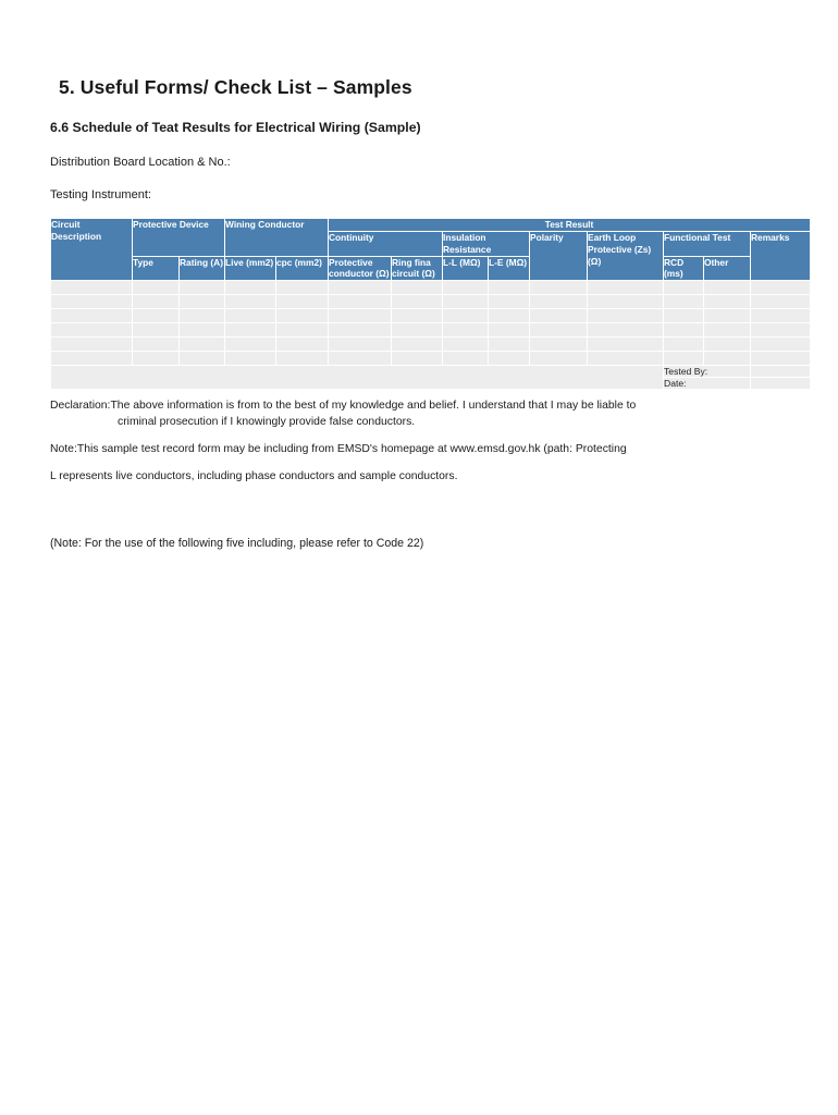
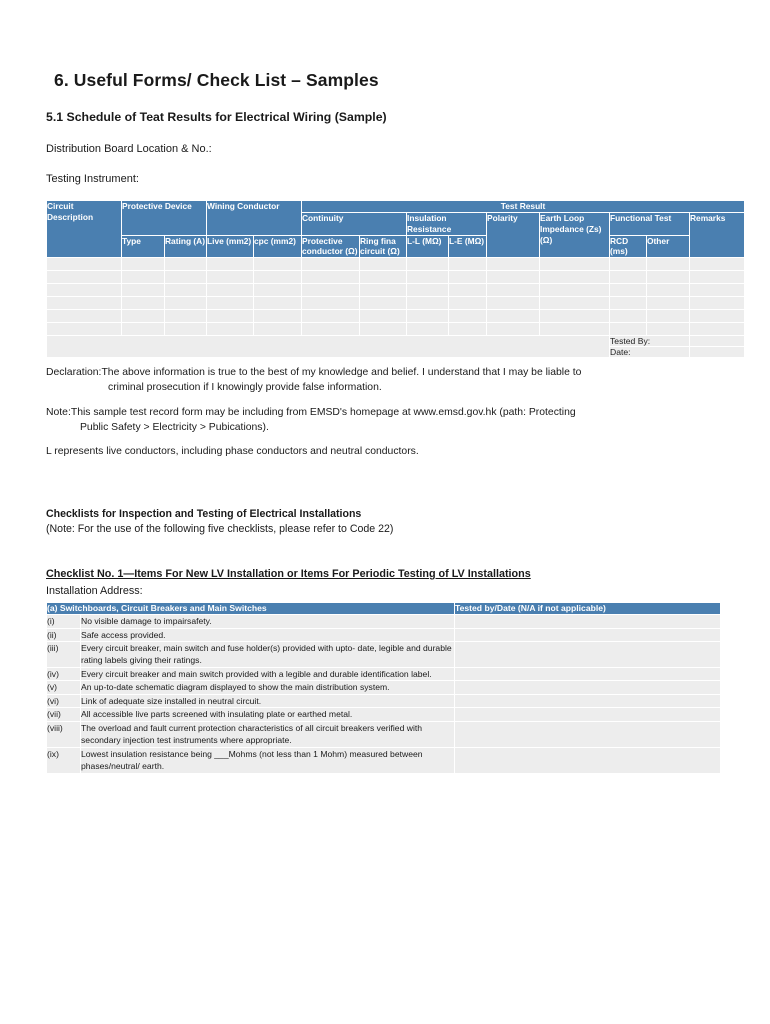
- 5. Useful Forms/ Check List – Samples
+ 6. Useful Forms/ Check List – Samples
- 6.6 Schedule of Teat Results for Electrical Wiring (Sample)
+ 5.1 Schedule of Teat Results for Electrical Wiring (Sample)
  Distribution Board Location & No.:
  Testing Instrument:
  Circuit Description	Protective Device	Wining Conductor	Test Result
- Continuity	Insulation Resistance	Polarity	Earth Loop Protective (Zs) (Ω)	Functional Test	Remarks
+ Continuity	Insulation Resistance	Polarity	Earth Loop Impedance (Zs) (Ω)	Functional Test	Remarks
  Type	Rating (A)	Live (mm2)	cpc (mm2)	Protective conductor (Ω)	Ring fina circuit (Ω)	L-L (MΩ)	L-E (MΩ)	RCD (ms)	Other
  	Tested By:
  Date:
- Declaration:The above information is from to the best of my knowledge and belief. I understand that I may be liable to
+ Declaration:The above information is true to the best of my knowledge and belief. I understand that I may be liable to
- criminal prosecution if I knowingly provide false conductors.
+ criminal prosecution if I knowingly provide false information.
  Note:This sample test record form may be including from EMSD's homepage at www.emsd.gov.hk (path: Protecting
+ Public Safety > Electricity > Pubications).
- L represents live conductors, including phase conductors and sample conductors.
+ L represents live conductors, including phase conductors and neutral conductors.
+ Checklists for Inspection and Testing of Electrical Installations
- (Note: For the use of the following five including, please refer to Code 22)
+ (Note: For the use of the following five checklists, please refer to Code 22)
+ Checklist No. 1—Items For New LV Installation or Items For Periodic Testing of LV Installations
+ Installation Address:
+ (a) Switchboards, Circuit Breakers and Main Switches	Tested by/Date (N/A if not applicable)
+ (i)	No visible damage to impairsafety.
+ (ii)	Safe access provided.
+ (iii)	Every circuit breaker, main switch and fuse holder(s) provided with upto- date, legible and durable rating labels giving their ratings.
+ (iv)	Every circuit breaker and main switch provided with a legible and durable identification label.
+ (v)	An up-to-date schematic diagram displayed to show the main distribution system.
+ (vi)	Link of adequate size installed in neutral circuit.
+ (vii)	All accessible live parts screened with insulating plate or earthed metal.
+ (viii)	The overload and fault current protection characteristics of all circuit breakers verified with secondary injection test instruments where appropriate.
+ (ix)	Lowest insulation resistance being ___Mohms (not less than 1 Mohm) measured between phases/neutral/ earth.
